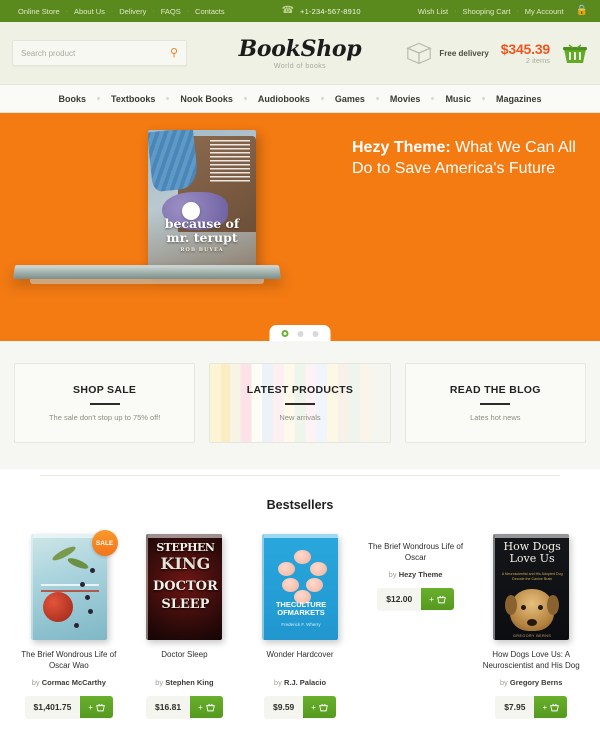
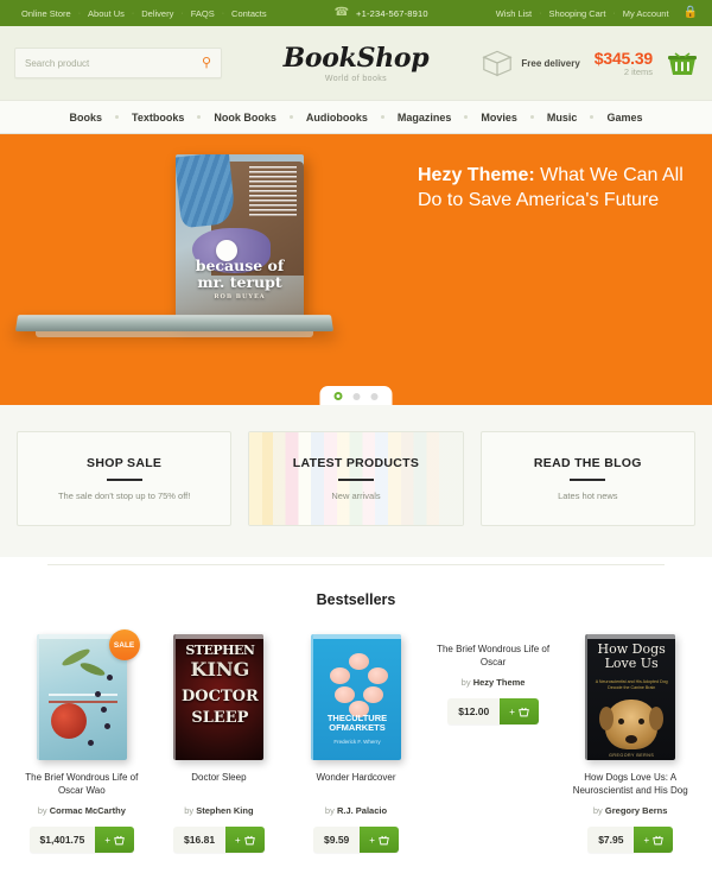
  Online Store
  About Us
  Delivery
  FAQS
  Contacts
  ☎
  +1-234-567-8910
  Wish List
  Shooping Cart
  My Account
  🔒
  Search product
  ⚲
  BookShop
  Free delivery
  $345.39
  2 items
  Books
  Textbooks
  Nook Books
  Audiobooks
- Games
+ Magazines
  Movies
  Music
- Magazines
+ Games
  because of
  mr. terupt
  Hezy Theme: What We Can All Do to Save America's Future
  SHOP SALE
  The sale don't stop up to 75% off!
  LATEST PRODUCTS
  New arrivals
  READ THE BLOG
  Lates hot news
  Bestsellers
  The Brief Wondrous Life of Oscar Wao
  by Cormac McCarthy
  $1,401.75
  +
  STEPHEN
  KING
  DOCTOR
  SLEEP
  Doctor Sleep
  by Stephen King
  $16.81
  +
  THECULTURE OFMARKETS
  Wonder Hardcover
  by R.J. Palacio
  $9.59
  +
  The Brief Wondrous Life of Oscar
  by Hezy Theme
  $12.00
  +
  How Dogs Love Us
  How Dogs Love Us: A Neuroscientist and His Dog
  by Gregory Berns
  $7.95
  +
